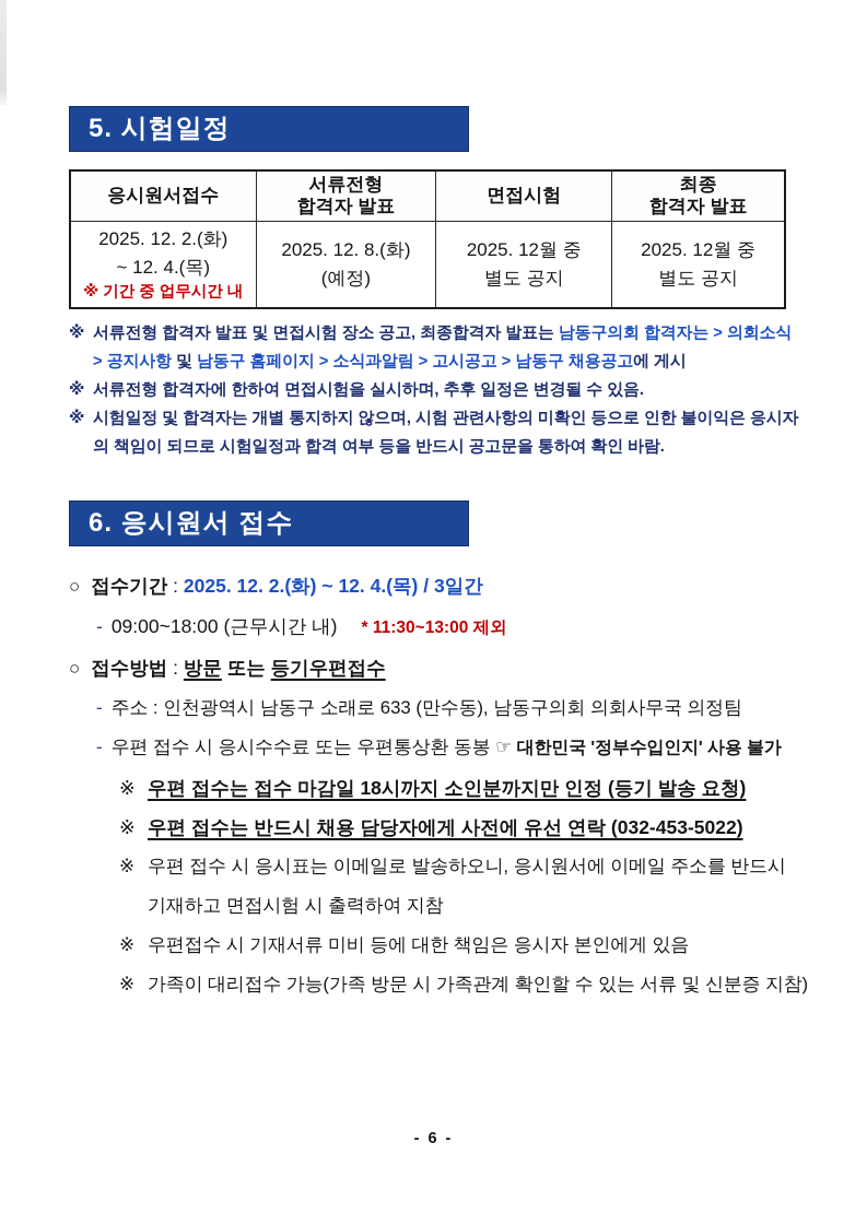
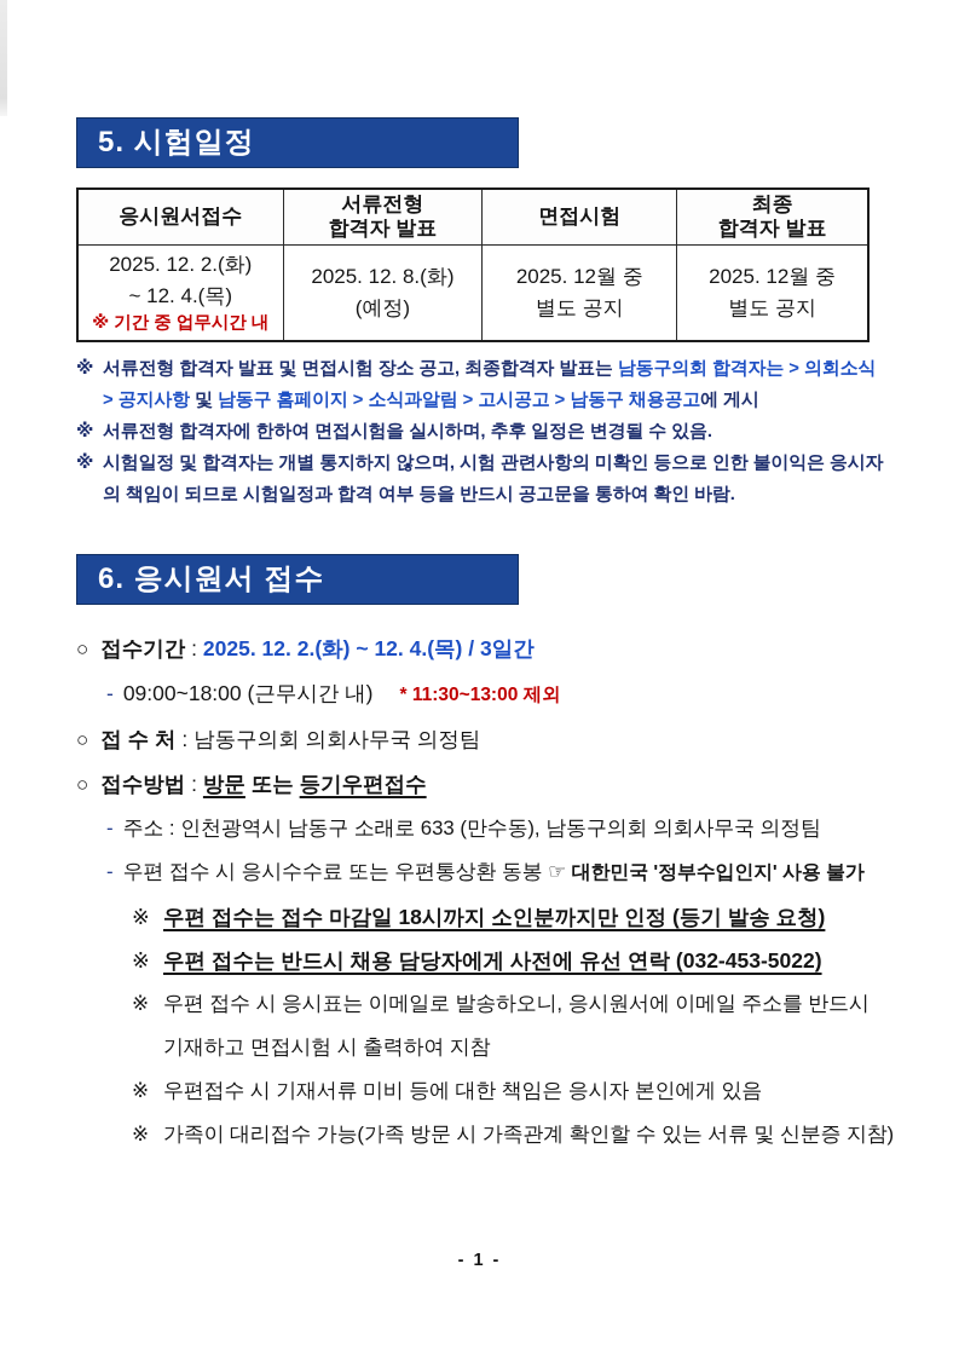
  5. 시험일정
  응시원서접수	서류전형 합격자 발표	면접시험	최종 합격자 발표
  2025. 12. 2.(화) ~ 12. 4.(목) ※ 기간 중 업무시간 내	2025. 12. 8.(화) (예정)	2025. 12월 중 별도 공지	2025. 12월 중 별도 공지
  ※
  서류전형 합격자 발표 및 면접시험 장소 공고, 최종합격자 발표는 남동구의회 합격자는 > 의회소식 > 공지사항 및 남동구 홈페이지 > 소식과알림 > 고시공고 > 남동구 채용공고에 게시
  ※
  서류전형 합격자에 한하여 면접시험을 실시하며, 추후 일정은 변경될 수 있음.
  ※
  시험일정 및 합격자는 개별 통지하지 않으며, 시험 관련사항의 미확인 등으로 인한 불이익은 응시자의 책임이 되므로 시험일정과 합격 여부 등을 반드시 공고문을 통하여 확인 바람.
  6. 응시원서 접수
  ○ 접수기간 : 2025. 12. 2.(화) ~ 12. 4.(목) / 3일간
  - 09:00~18:00 (근무시간 내) * 11:30~13:00 제외
+ ○ 접 수 처 : 남동구의회 의회사무국 의정팀
  ○ 접수방법 : 방문 또는 등기우편접수
  - 주소 : 인천광역시 남동구 소래로 633 (만수동), 남동구의회 의회사무국 의정팀
  - 우편 접수 시 응시수수료 또는 우편통상환 동봉 ☞ 대한민국 '정부수입인지' 사용 불가
  ※
  우편 접수는 접수 마감일 18시까지 소인분까지만 인정 (등기 발송 요청)
  ※
  우편 접수는 반드시 채용 담당자에게 사전에 유선 연락 (032-453-5022)
  ※
  우편 접수 시 응시표는 이메일로 발송하오니, 응시원서에 이메일 주소를 반드시 기재하고 면접시험 시 출력하여 지참
  ※
  우편접수 시 기재서류 미비 등에 대한 책임은 응시자 본인에게 있음
  ※
  가족이 대리접수 가능(가족 방문 시 가족관계 확인할 수 있는 서류 및 신분증 지참)
- - 6 -
+ - 1 -
